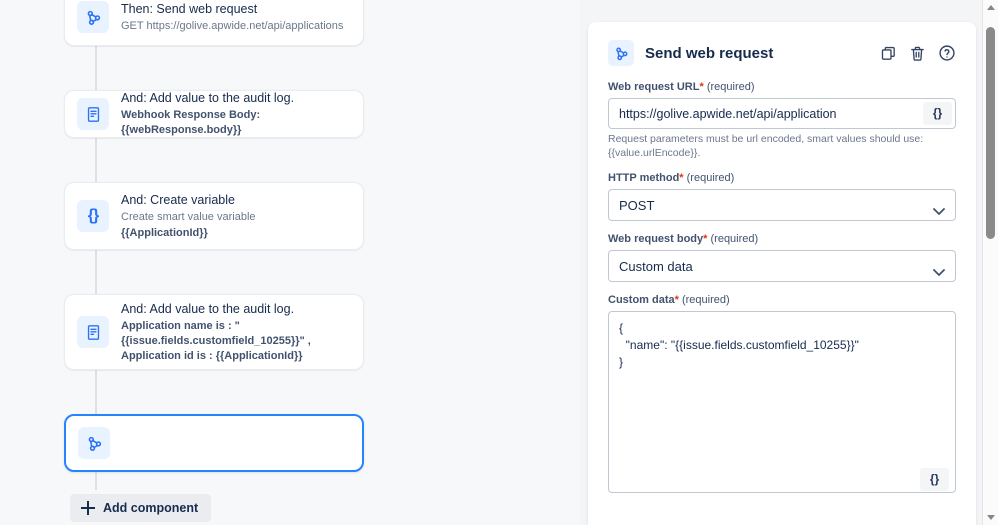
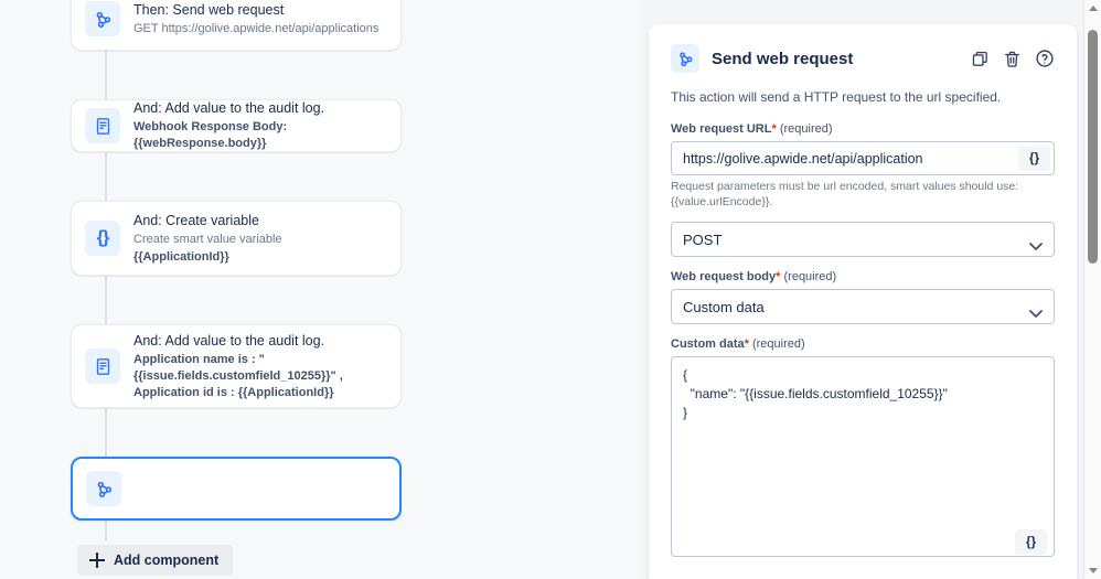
  Then: Send web request
  GET https://golive.apwide.net/api/applications
  And: Add value to the audit log.
  Webhook Response Body: {{webResponse.body}}
  {}
  And: Create variable
  Create smart value variable
  {{ApplicationId}}
  And: Add value to the audit log.
  Application name is : " {{issue.fields.customfield_10255}}" , Application id is : {{ApplicationId}}
  Add component
  Send web request
+ This action will send a HTTP request to the url specified.
  Web request URL* (required)
  https://golive.apwide.net/api/application
  {}
  Request parameters must be url encoded, smart values should use: {{value.urlEncode}}.
- HTTP method* (required)
  POST
  Web request body* (required)
  Custom data
  Custom data* (required)
  {
  "name": "{{issue.fields.customfield_10255}}"
  }
  {}
